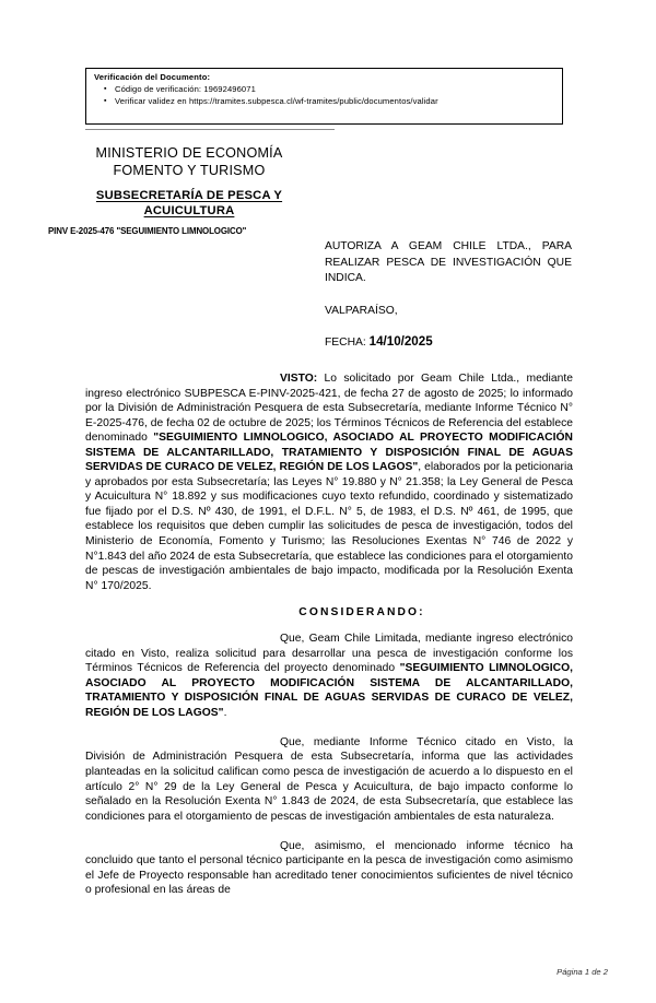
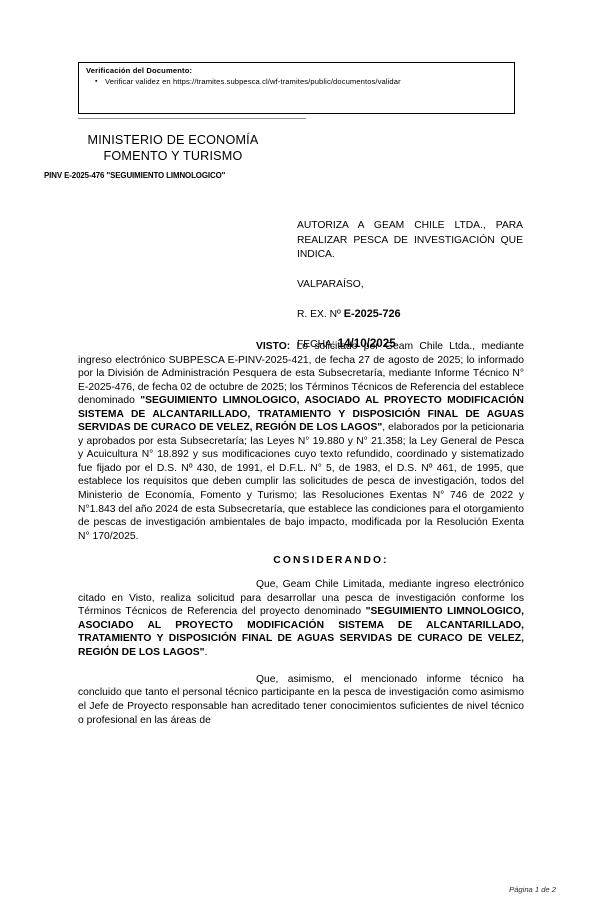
  Verificación del Documento:
- Código de verificación: 19692496071
  Verificar validez en https://tramites.subpesca.cl/wf-tramites/public/documentos/validar
  MINISTERIO DE ECONOMÍA
  FOMENTO Y TURISMO
- SUBSECRETARÍA DE PESCA Y
- ACUICULTURA
  PINV E-2025-476 "SEGUIMIENTO LIMNOLOGICO"
  AUTORIZA A GEAM CHILE LTDA., PARA REALIZAR PESCA DE INVESTIGACIÓN QUE INDICA.
  VALPARAÍSO,
+ R. EX. Nº E-2025-726
  FECHA: 14/10/2025
  VISTO: Lo solicitado por Geam Chile Ltda., mediante ingreso electrónico SUBPESCA E-PINV-2025-421, de fecha 27 de agosto de 2025; lo informado por la División de Administración Pesquera de esta Subsecretaría, mediante Informe Técnico N° E-2025-476, de fecha 02 de octubre de 2025; los Términos Técnicos de Referencia del establece denominado "SEGUIMIENTO LIMNOLOGICO, ASOCIADO AL PROYECTO MODIFICACIÓN SISTEMA DE ALCANTARILLADO, TRATAMIENTO Y DISPOSICIÓN FINAL DE AGUAS SERVIDAS DE CURACO DE VELEZ, REGIÓN DE LOS LAGOS", elaborados por la peticionaria y aprobados por esta Subsecretaría; las Leyes N° 19.880 y N° 21.358; la Ley General de Pesca y Acuicultura N° 18.892 y sus modificaciones cuyo texto refundido, coordinado y sistematizado fue fijado por el D.S. Nº 430, de 1991, el D.F.L. N° 5, de 1983, el D.S. Nº 461, de 1995, que establece los requisitos que deben cumplir las solicitudes de pesca de investigación, todos del Ministerio de Economía, Fomento y Turismo; las Resoluciones Exentas N° 746 de 2022 y N°1.843 del año 2024 de esta Subsecretaría, que establece las condiciones para el otorgamiento de pescas de investigación ambientales de bajo impacto, modificada por la Resolución Exenta N° 170/2025.
  CONSIDERANDO:
  Que, Geam Chile Limitada, mediante ingreso electrónico citado en Visto, realiza solicitud para desarrollar una pesca de investigación conforme los Términos Técnicos de Referencia del proyecto denominado "SEGUIMIENTO LIMNOLOGICO, ASOCIADO AL PROYECTO MODIFICACIÓN SISTEMA DE ALCANTARILLADO, TRATAMIENTO Y DISPOSICIÓN FINAL DE AGUAS SERVIDAS DE CURACO DE VELEZ, REGIÓN DE LOS LAGOS".
- Que, mediante Informe Técnico citado en Visto, la División de Administración Pesquera de esta Subsecretaría, informa que las actividades planteadas en la solicitud califican como pesca de investigación de acuerdo a lo dispuesto en el artículo 2° N° 29 de la Ley General de Pesca y Acuicultura, de bajo impacto conforme lo señalado en la Resolución Exenta N° 1.843 de 2024, de esta Subsecretaría, que establece las condiciones para el otorgamiento de pescas de investigación ambientales de esta naturaleza.
  Que, asimismo, el mencionado informe técnico ha concluido que tanto el personal técnico participante en la pesca de investigación como asimismo el Jefe de Proyecto responsable han acreditado tener conocimientos suficientes de nivel técnico o profesional en las áreas de
  Página 1 de 2
